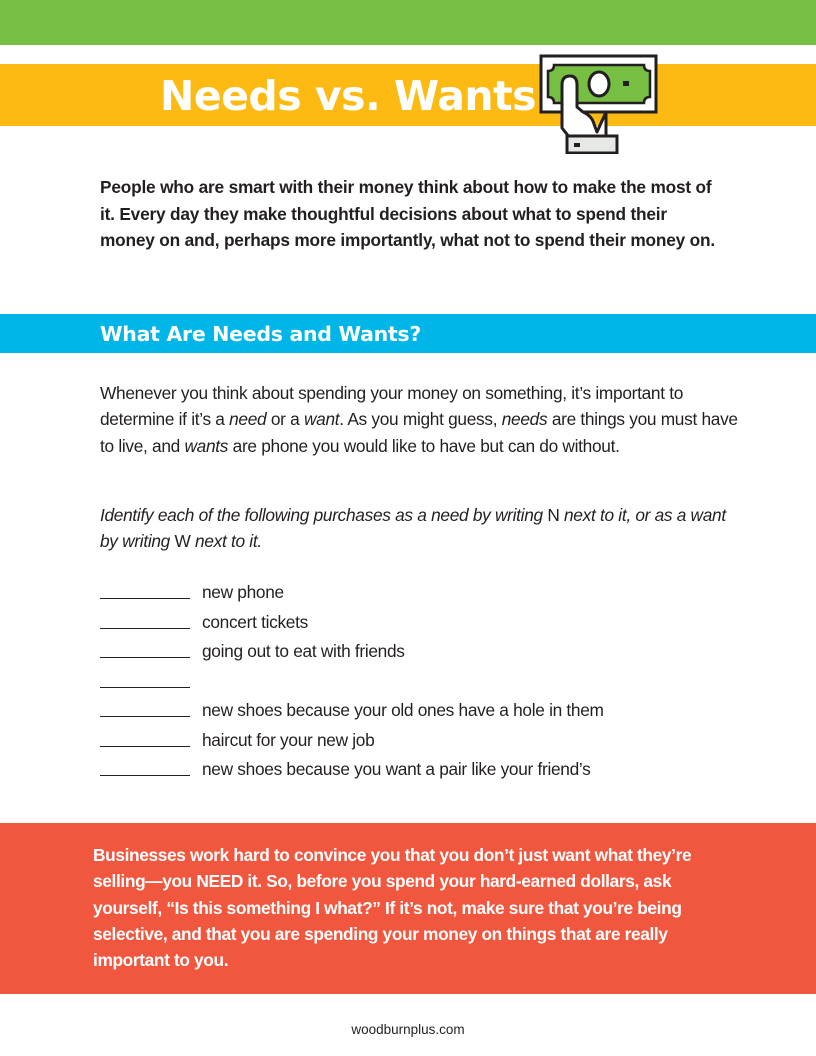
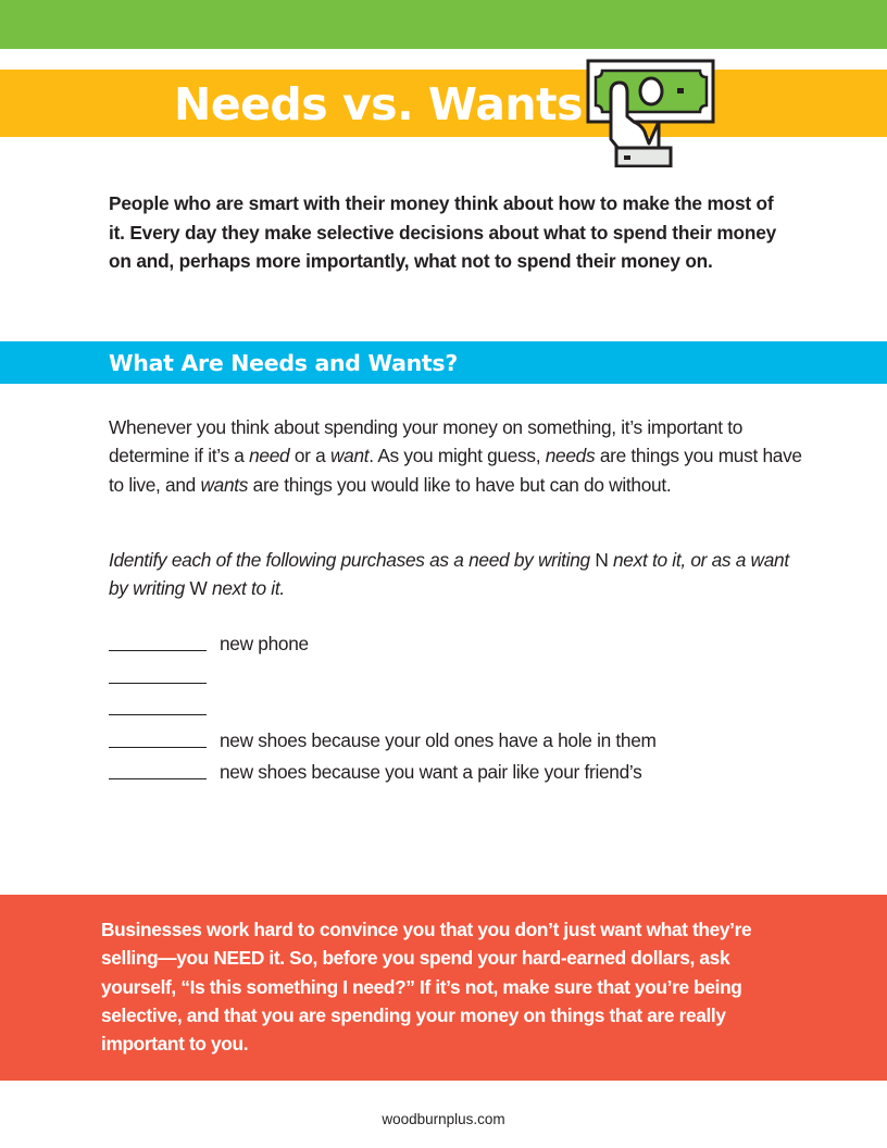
  Needs vs. Wants
- People who are smart with their money think about how to make the most of it. Every day they make thoughtful decisions about what to spend their money on and, perhaps more importantly, what not to spend their money on.
+ People who are smart with their money think about how to make the most of it. Every day they make selective decisions about what to spend their money on and, perhaps more importantly, what not to spend their money on.
  What Are Needs and Wants?
- Whenever you think about spending your money on something, it’s important to determine if it’s a need or a want. As you might guess, needs are things you must have to live, and wants are phone you would like to have but can do without.
+ Whenever you think about spending your money on something, it’s important to determine if it’s a need or a want. As you might guess, needs are things you must have to live, and wants are things you would like to have but can do without.
  Identify each of the following purchases as a need by writing N next to it, or as a want by writing W next to it.
  new phone
- concert tickets
- going out to eat with friends
  new shoes because your old ones have a hole in them
- haircut for your new job
  new shoes because you want a pair like your friend’s
- Businesses work hard to convince you that you don’t just want what they’re selling—you NEED it. So, before you spend your hard-earned dollars, ask yourself, “Is this something I what?” If it’s not, make sure that you’re being selective, and that you are spending your money on things that are really important to you.
+ Businesses work hard to convince you that you don’t just want what they’re selling—you NEED it. So, before you spend your hard-earned dollars, ask yourself, “Is this something I need?” If it’s not, make sure that you’re being selective, and that you are spending your money on things that are really important to you.
  woodburnplus.com
